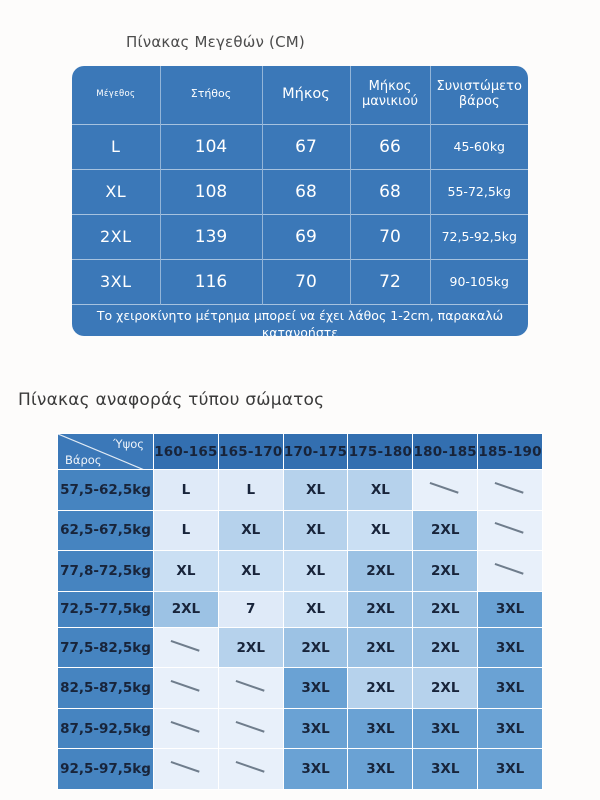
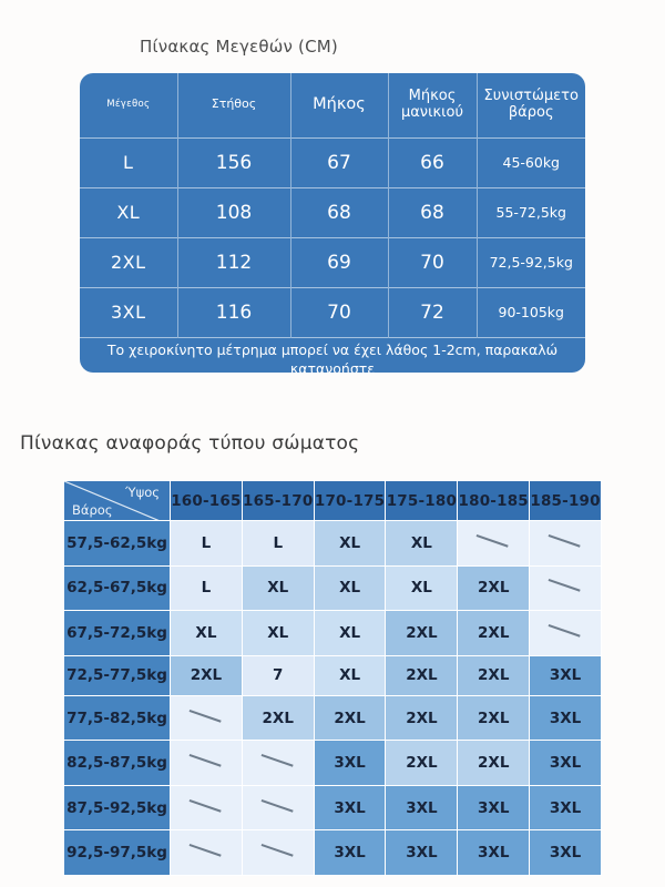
  Πίνακας Μεγεθών (CM)
  Μέγεθος	Στήθος	Μήκος	Μήκος μανικιού	Συνιστώμετο βάρος
- L	104	67	66	45-60kg
+ L	156	67	66	45-60kg
  XL	108	68	68	55-72,5kg
- 2XL	139	69	70	72,5-92,5kg
+ 2XL	112	69	70	72,5-92,5kg
  3XL	116	70	72	90-105kg
  Το χειροκίνητο μέτρημα μπορεί να έχει λάθος 1-2cm, παρακαλώ κατανοήστε
  Πίνακας αναφοράς τύπου σώματος
  ΎψοςΒάρος	160-165	165-170	170-175	175-180	180-185	185-190
  57,5-62,5kg	L	L	XL	XL
  62,5-67,5kg	L	XL	XL	XL	2XL
- 77,8-72,5kg	XL	XL	XL	2XL	2XL
+ 67,5-72,5kg	XL	XL	XL	2XL	2XL
  72,5-77,5kg	2XL	7	XL	2XL	2XL	3XL
  77,5-82,5kg		2XL	2XL	2XL	2XL	3XL
  82,5-87,5kg			3XL	2XL	2XL	3XL
  87,5-92,5kg			3XL	3XL	3XL	3XL
  92,5-97,5kg			3XL	3XL	3XL	3XL
